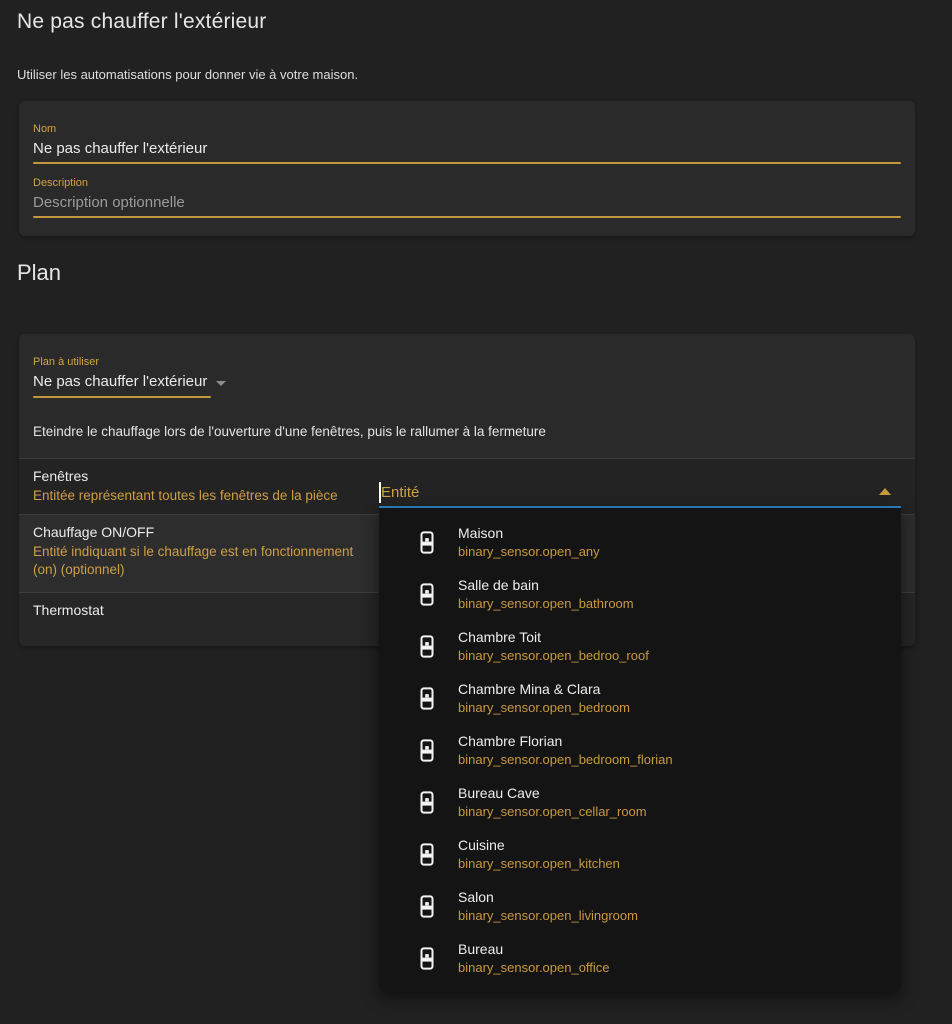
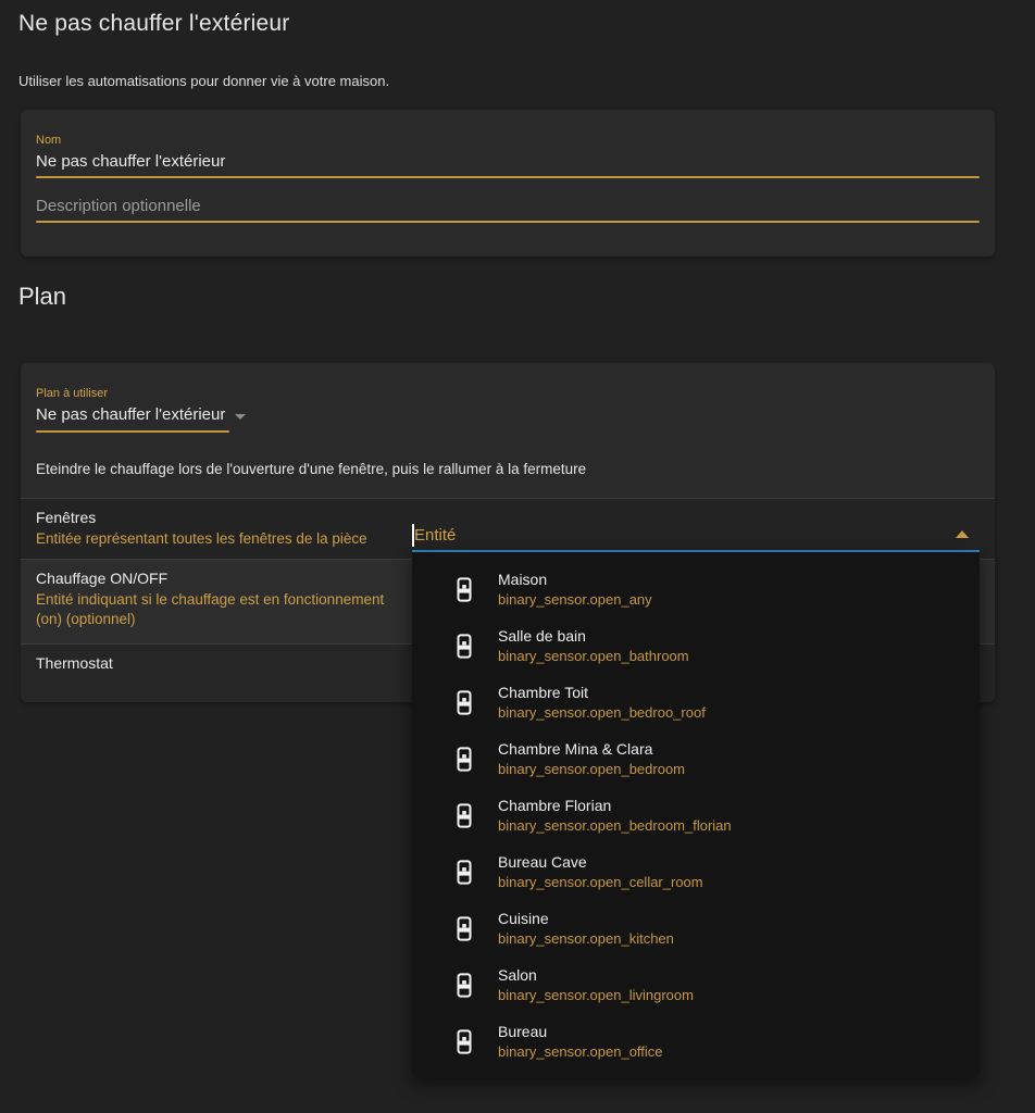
  Ne pas chauffer l'extérieur
  Utiliser les automatisations pour donner vie à votre maison.
  Nom
  Ne pas chauffer l'extérieur
- Description
  Description optionnelle
  Plan
  Plan à utiliser
  Ne pas chauffer l'extérieur
- Eteindre le chauffage lors de l'ouverture d'une fenêtres, puis le rallumer à la fermeture
+ Eteindre le chauffage lors de l'ouverture d'une fenêtre, puis le rallumer à la fermeture
  Fenêtres
  Entitée représentant toutes les fenêtres de la pièce
  Chauffage ON/OFF
  Entité indiquant si le chauffage est en fonctionnement (on) (optionnel)
  Thermostat
  Entité
  Maison
  binary_sensor.open_any
  Salle de bain
  binary_sensor.open_bathroom
  Chambre Toit
  binary_sensor.open_bedroo_roof
  Chambre Mina & Clara
  binary_sensor.open_bedroom
  Chambre Florian
  binary_sensor.open_bedroom_florian
  Bureau Cave
  binary_sensor.open_cellar_room
  Cuisine
  binary_sensor.open_kitchen
  Salon
  binary_sensor.open_livingroom
  Bureau
  binary_sensor.open_office
